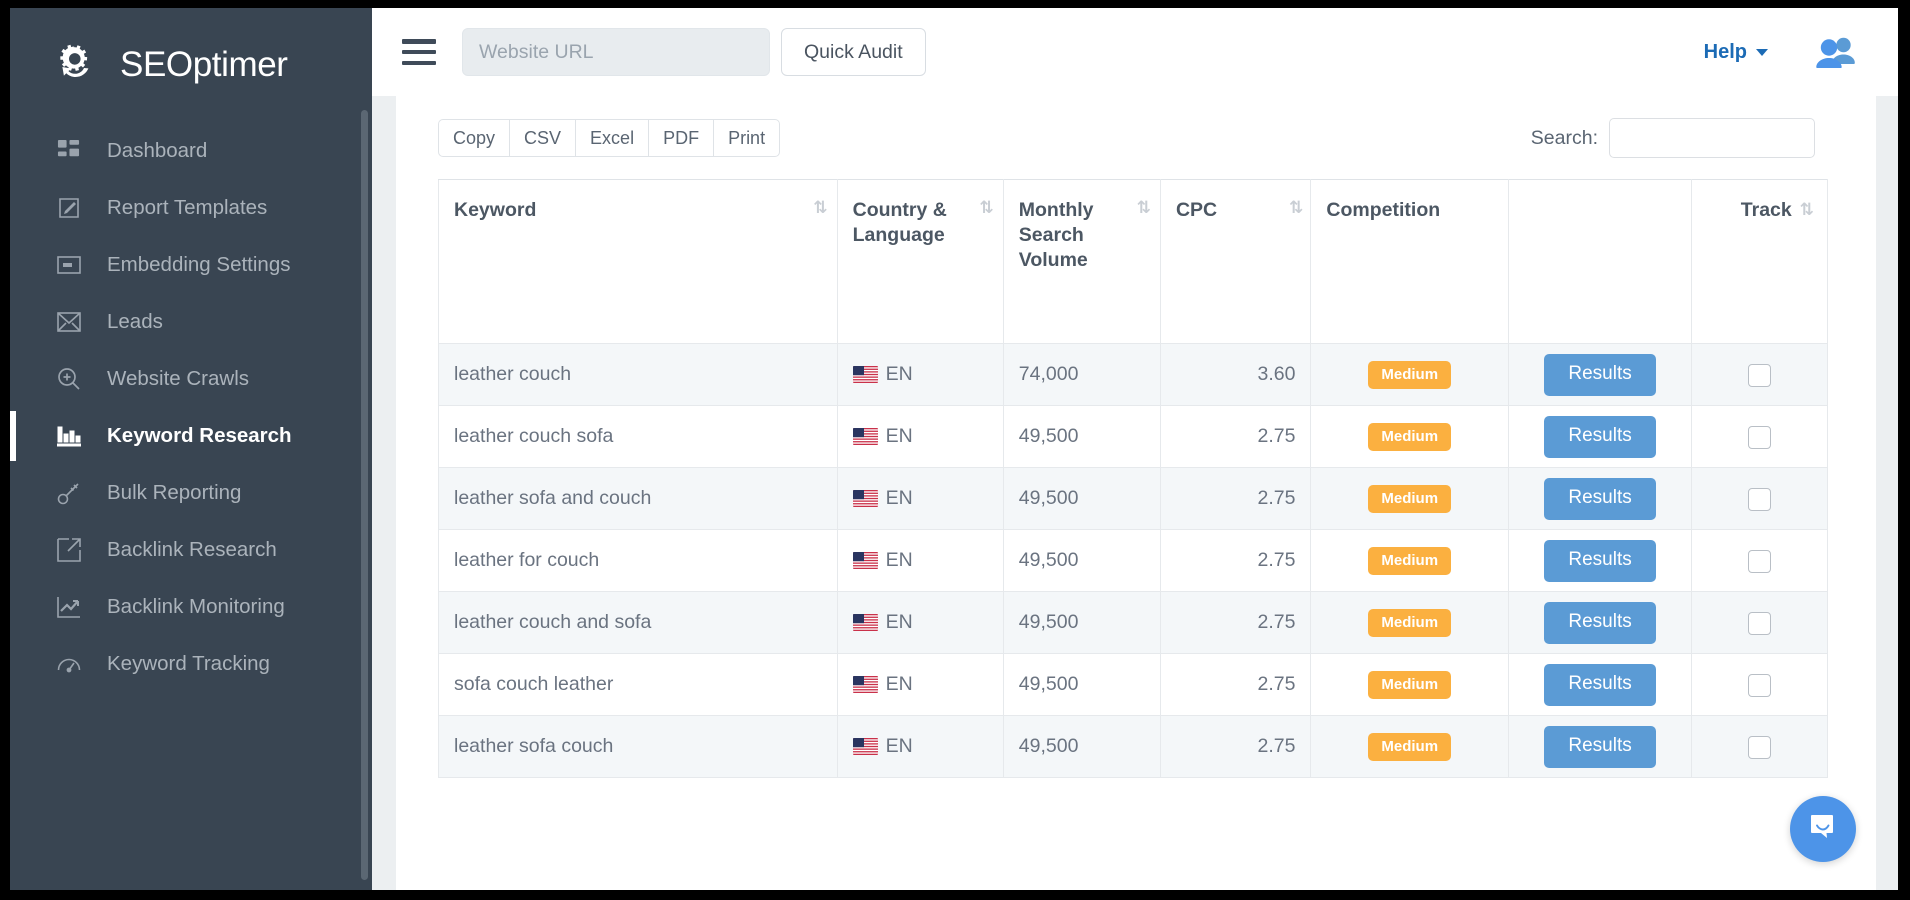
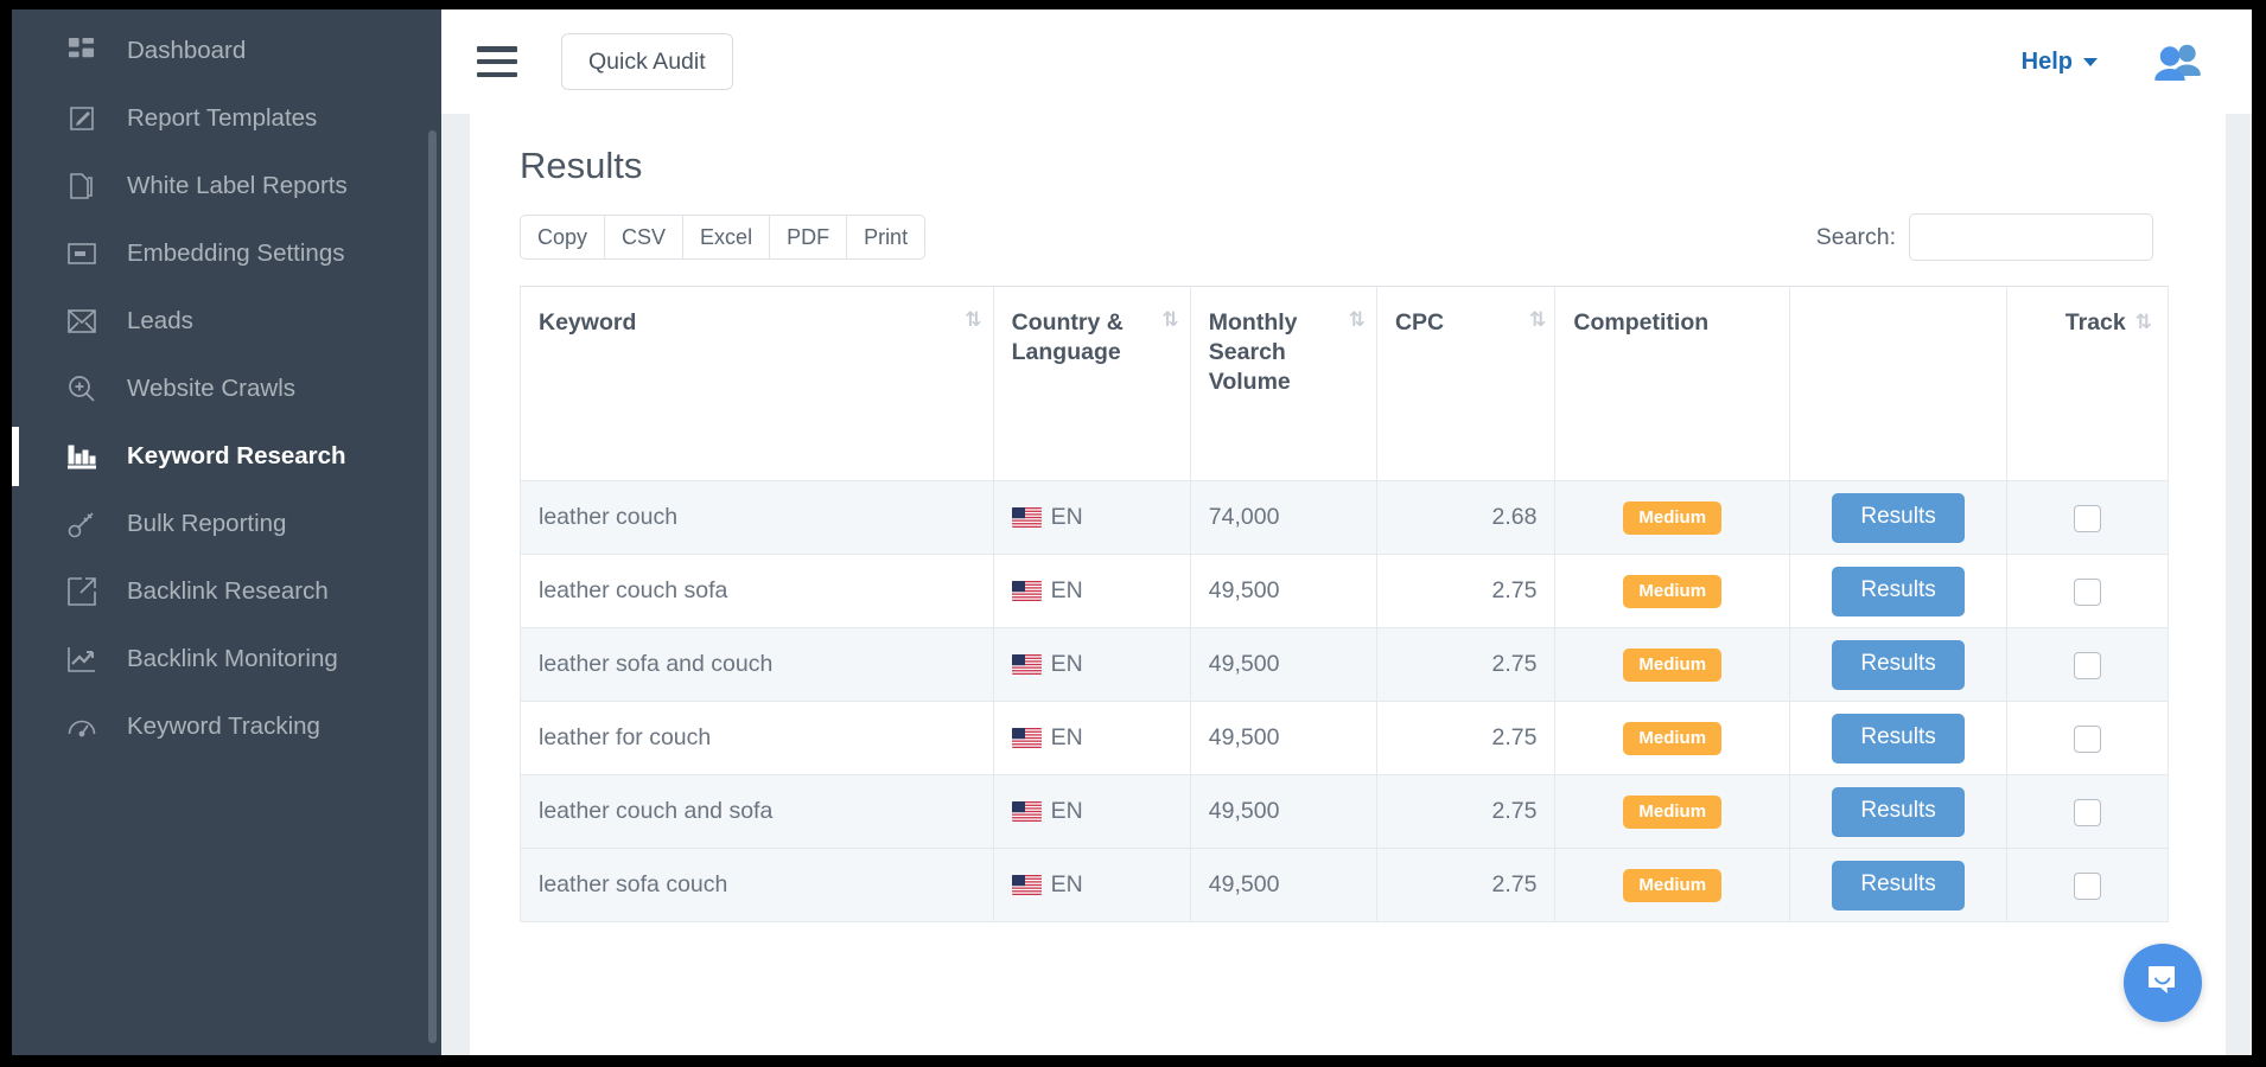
- SEOptimer
  Dashboard
  Report Templates
+ White Label Reports
  Embedding Settings
  Leads
  Website Crawls
  Keyword Research
  Bulk Reporting
  Backlink Research
  Backlink Monitoring
  Keyword Tracking
- Website URL
  Quick Audit
  Help
+ Results
  Copy
  CSV
  Excel
  PDF
  Print
  Search:
  Keyword ⇅	Country & Language ⇅	Monthly Search Volume ⇅	CPC ⇅	Competition		Track ⇅
- leather couch	EN	74,000	3.60	Medium	Results
+ leather couch	EN	74,000	2.68	Medium	Results
  leather couch sofa	EN	49,500	2.75	Medium	Results
  leather sofa and couch	EN	49,500	2.75	Medium	Results
  leather for couch	EN	49,500	2.75	Medium	Results
  leather couch and sofa	EN	49,500	2.75	Medium	Results
- sofa couch leather	EN	49,500	2.75	Medium	Results
  leather sofa couch	EN	49,500	2.75	Medium	Results
